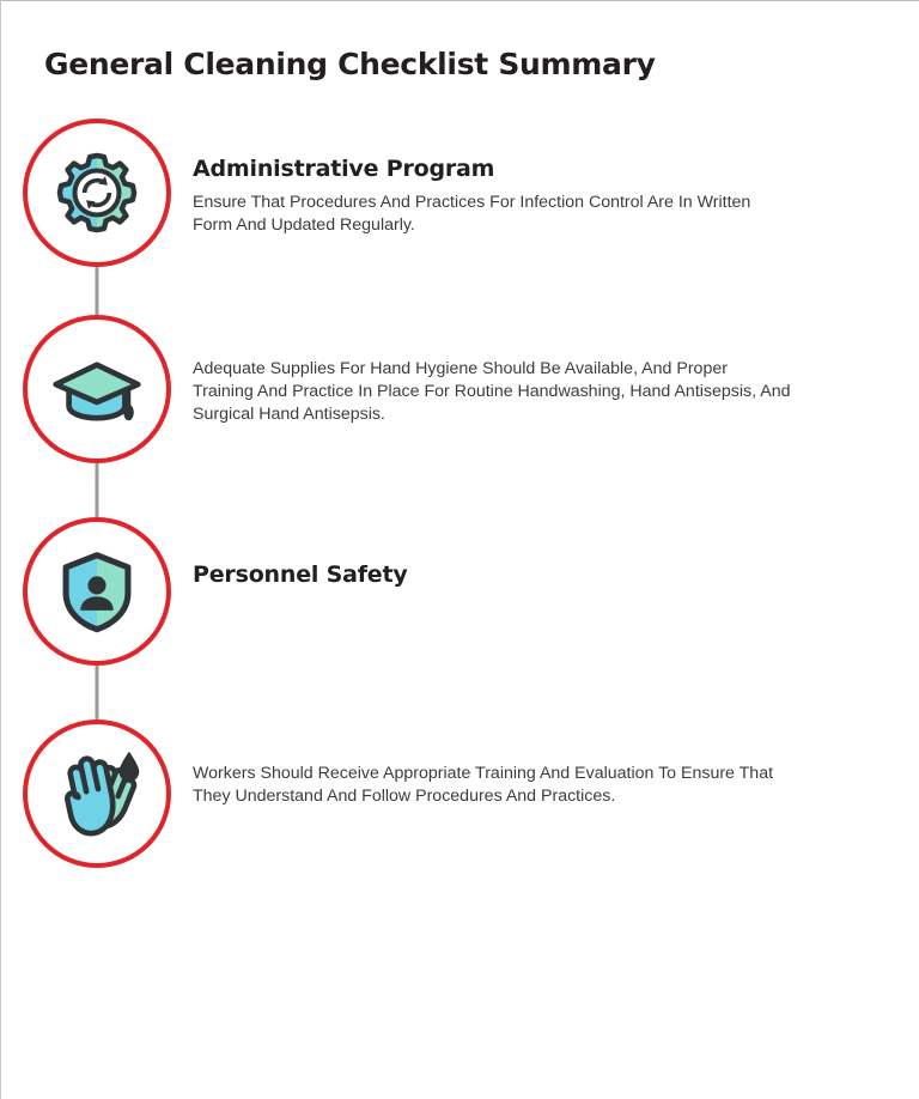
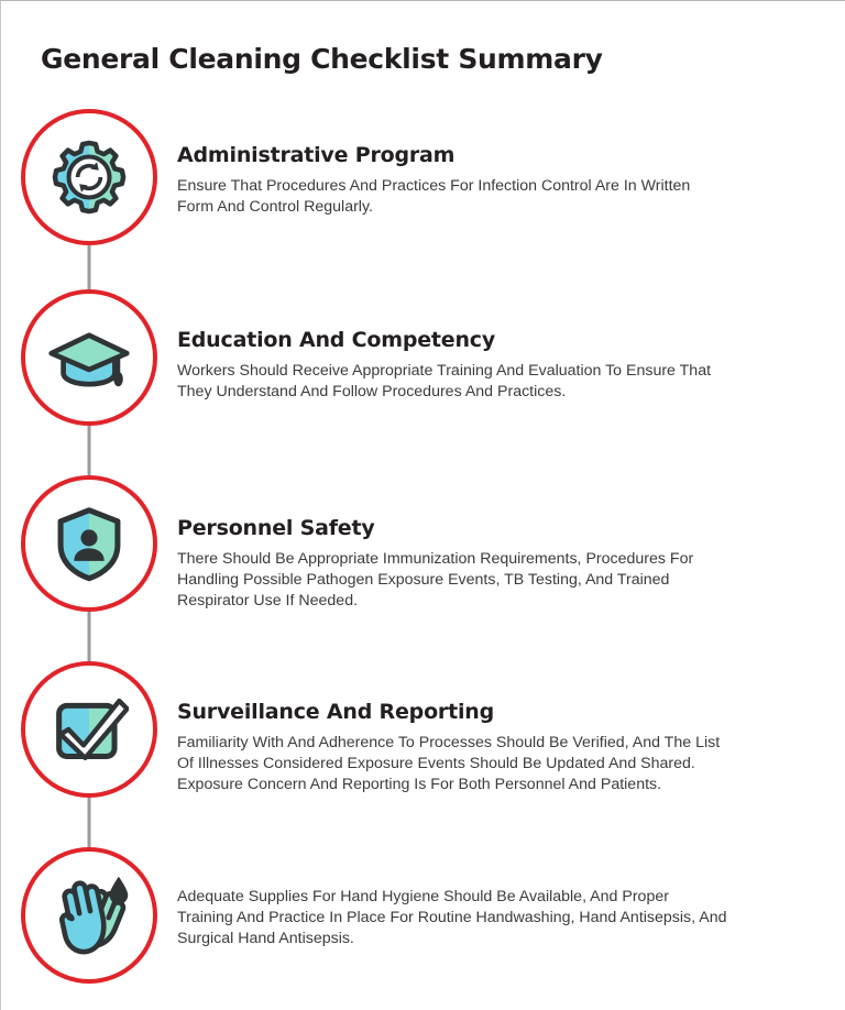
  General Cleaning Checklist Summary
  Administrative Program
- Ensure That Procedures And Practices For Infection Control Are In Written Form And Updated Regularly.
+ Ensure That Procedures And Practices For Infection Control Are In Written Form And Control Regularly.
+ Education And Competency
- Adequate Supplies For Hand Hygiene Should Be Available, And Proper Training And Practice In Place For Routine Handwashing, Hand Antisepsis, And Surgical Hand Antisepsis.
+ Workers Should Receive Appropriate Training And Evaluation To Ensure That They Understand And Follow Procedures And Practices.
  Personnel Safety
+ There Should Be Appropriate Immunization Requirements, Procedures For Handling Possible Pathogen Exposure Events, TB Testing, And Trained Respirator Use If Needed.
+ Surveillance And Reporting
+ Familiarity With And Adherence To Processes Should Be Verified, And The List Of Illnesses Considered Exposure Events Should Be Updated And Shared. Exposure Concern And Reporting Is For Both Personnel And Patients.
- Workers Should Receive Appropriate Training And Evaluation To Ensure That They Understand And Follow Procedures And Practices.
+ Adequate Supplies For Hand Hygiene Should Be Available, And Proper Training And Practice In Place For Routine Handwashing, Hand Antisepsis, And Surgical Hand Antisepsis.
